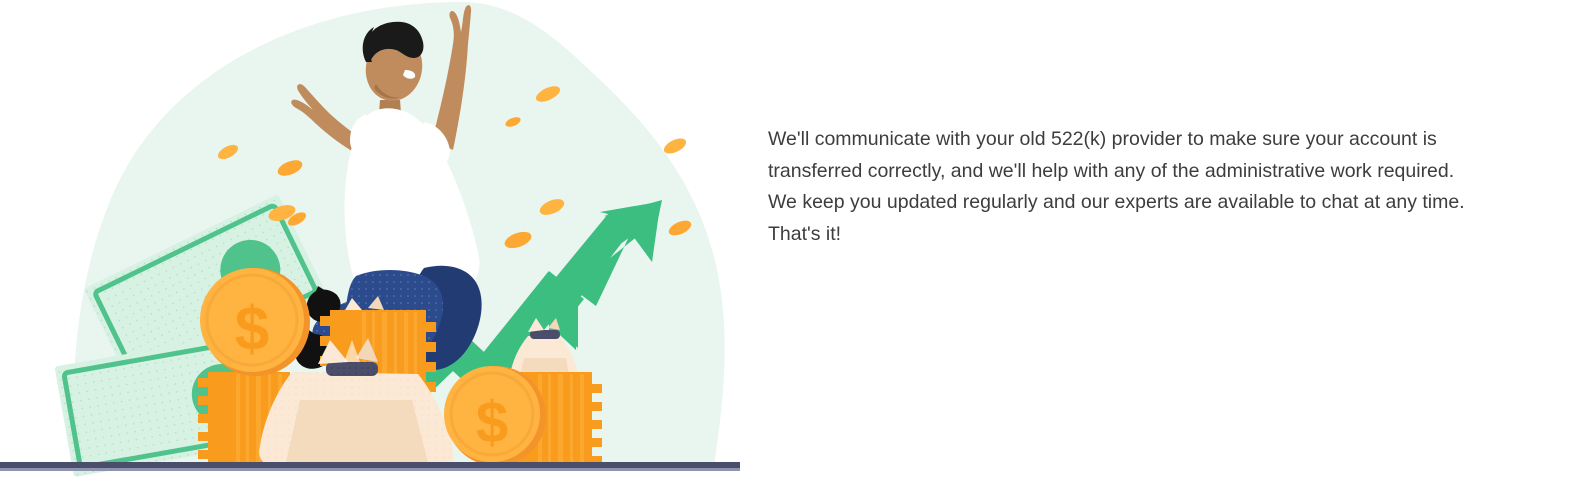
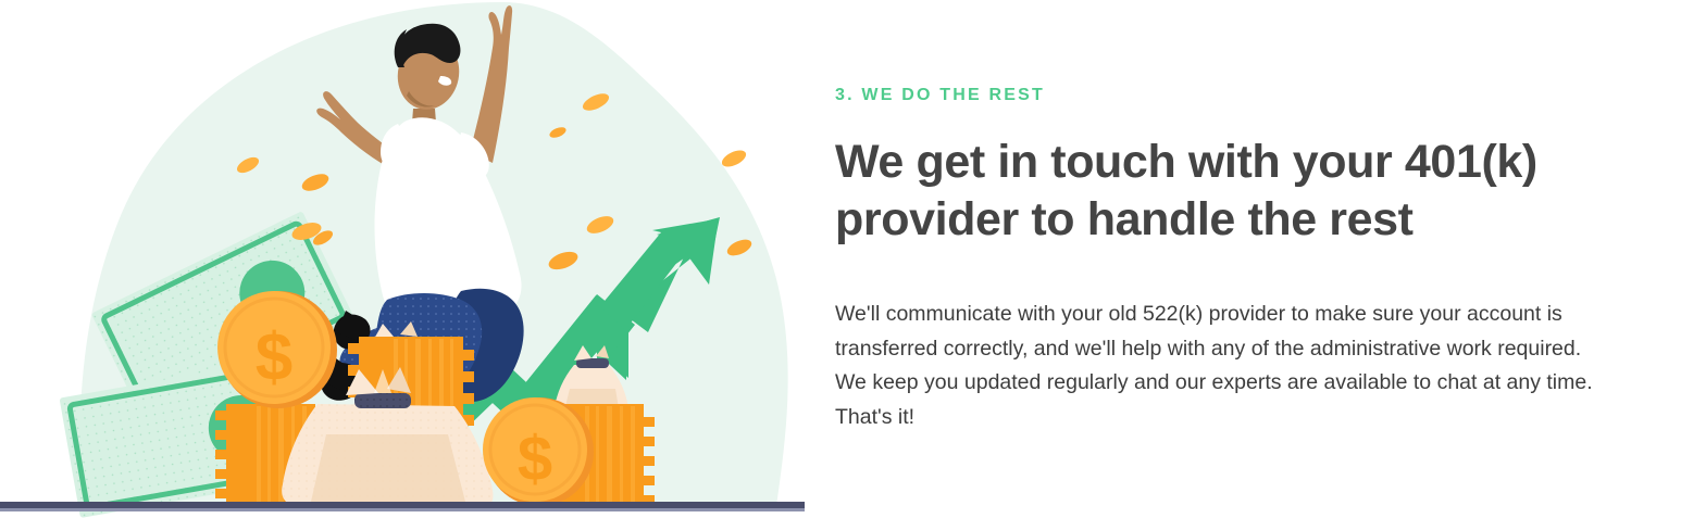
  $
  $
+ 3. WE DO THE REST
+ We get in touch with your 401(k) provider to handle the rest
  We'll communicate with your old 522(k) provider to make sure your account is transferred correctly, and we'll help with any of the administrative work required. We keep you updated regularly and our experts are available to chat at any time. That's it!
